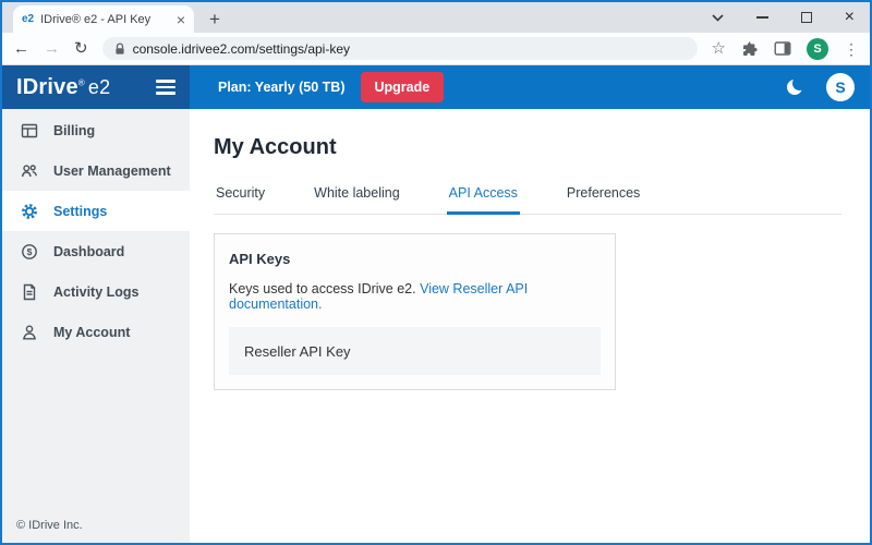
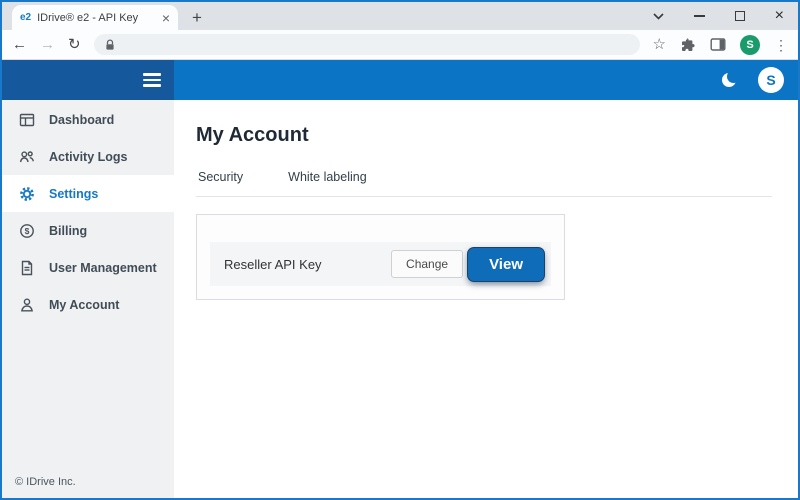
  e2
  IDrive® e2 - API Key
  ×
  +
  ×
  ←
  →
  ↻
- console.idrivee2.com/settings/api-key
  ☆
  S
  ⋮
- IDrive® e2
- Plan: Yearly (50 TB)
- Upgrade
  S
- Billing
+ Dashboard
- User Management
+ Activity Logs
  Settings
  $
- Dashboard
+ Billing
- Activity Logs
+ User Management
  My Account
  © IDrive Inc.
  My Account
  Security
  White labeling
- API Access
- Preferences
- API Keys
- Keys used to access IDrive e2. View Reseller API documentation.
  Reseller API Key
+ Change
+ View
